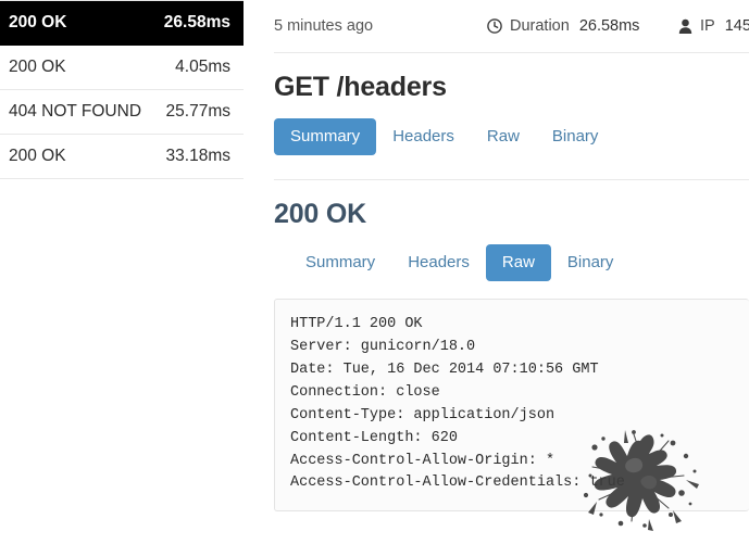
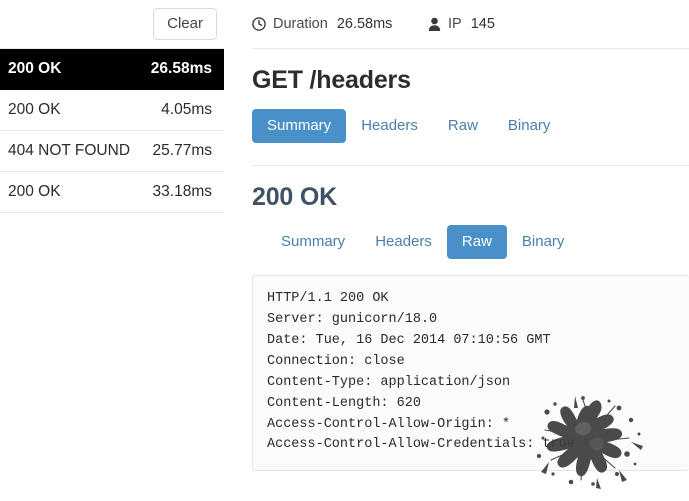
+ Clear
  200 OK
  26.58ms
  200 OK
  4.05ms
  404 NOT FOUND
  25.77ms
  200 OK
  33.18ms
- 5 minutes ago
  Duration
  26.58ms
  IP
  145
  GET /headers
  Summary
  Headers
  Raw
  Binary
  200 OK
  Summary
  Headers
  Raw
  Binary
  HTTP/1.1 200 OK
  Server: gunicorn/18.0
  Date: Tue, 16 Dec 2014 07:10:56 GMT
  Connection: close
  Content-Type: application/json
  Content-Length: 620
  Access-Control-Allow-Origin: *
  Access-Control-Allow-Credentials: t
